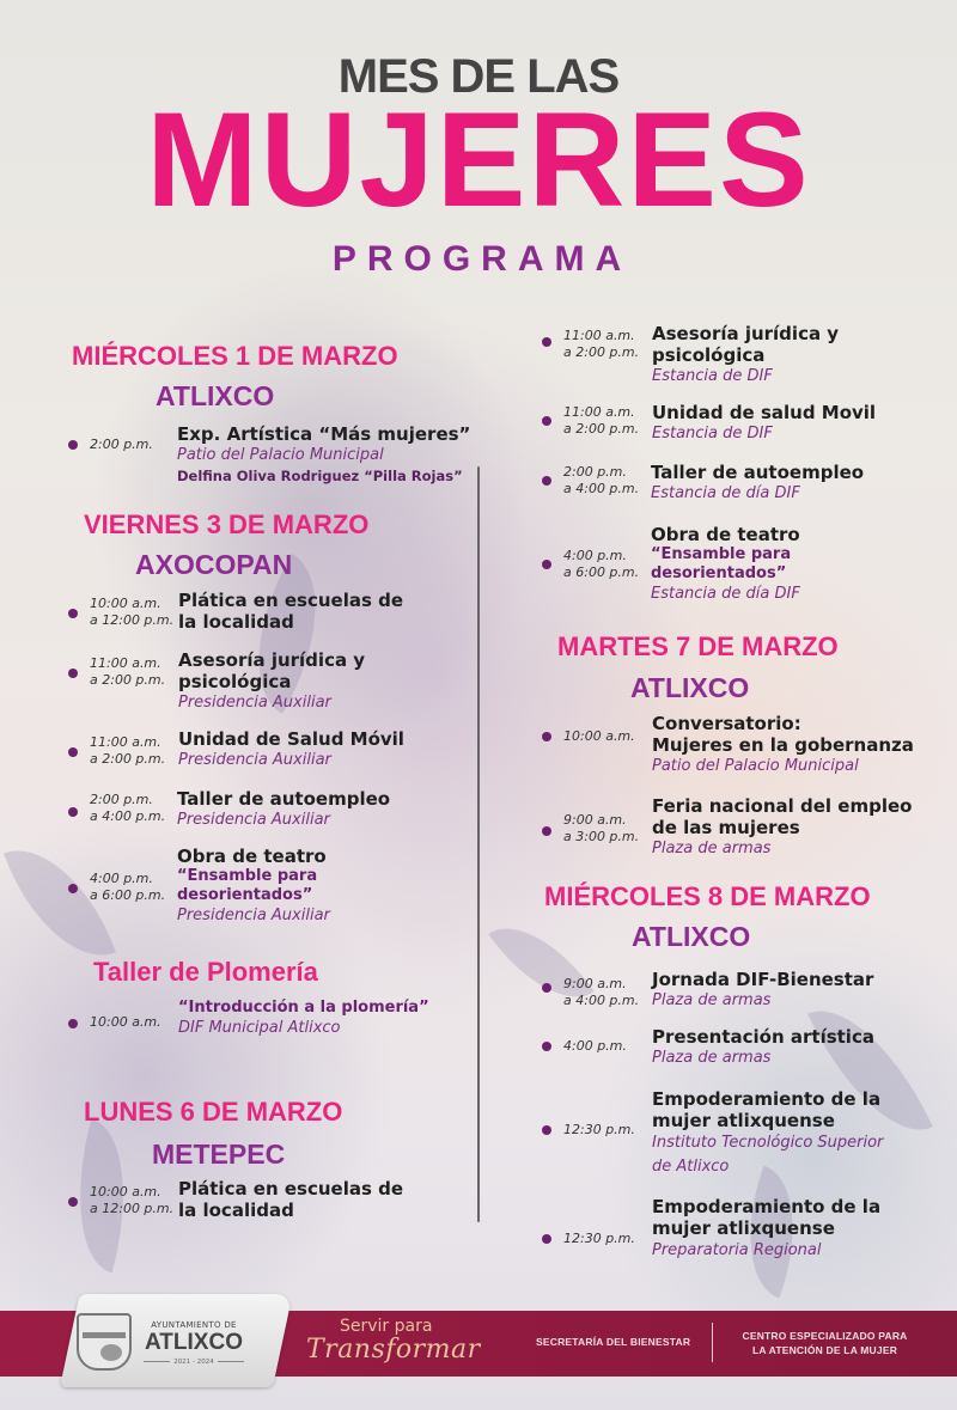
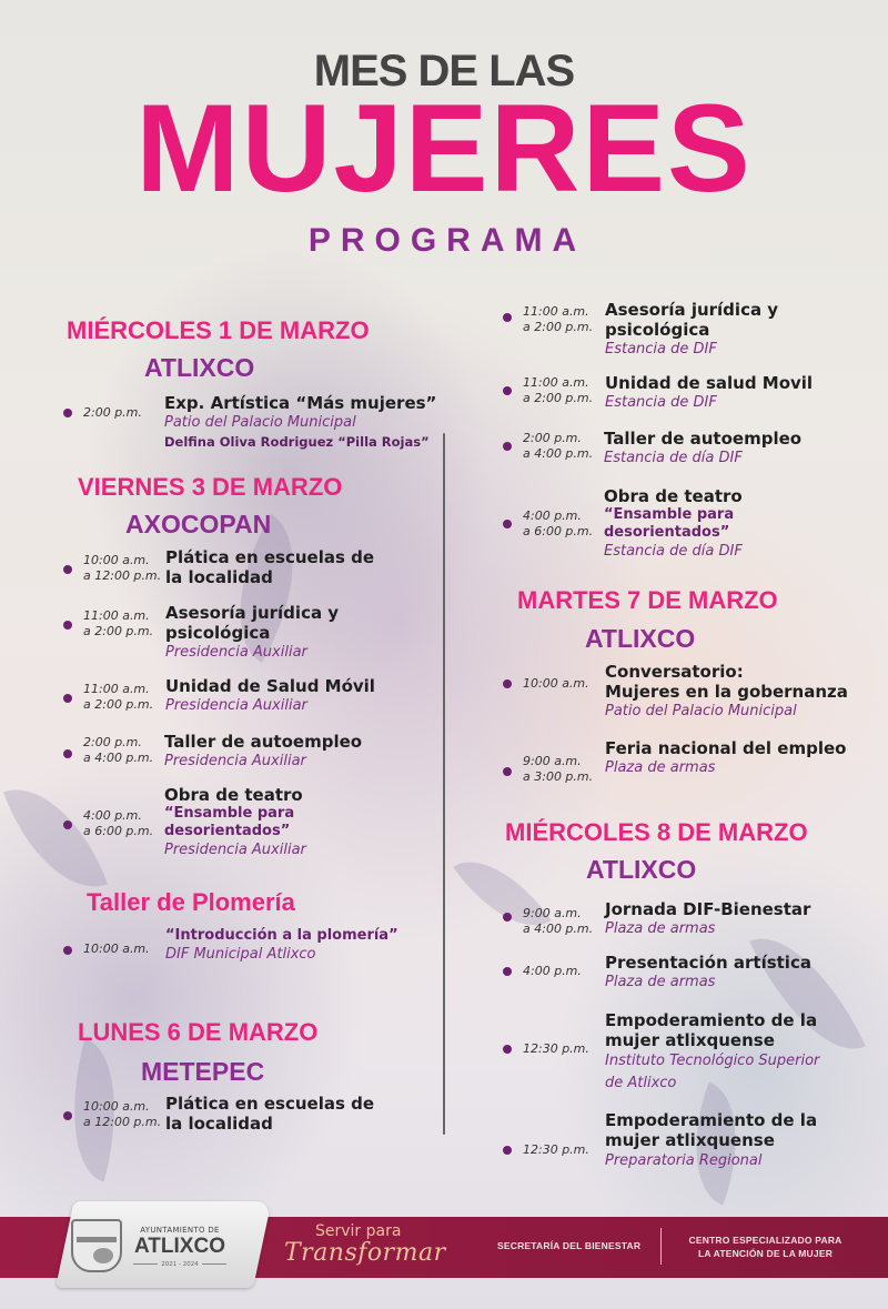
  MES DE LAS
  MUJERES
  PROGRAMA
  MIÉRCOLES 1 DE MARZO
  ATLIXCO
  2:00 p.m.
  Exp. Artística “Más mujeres”
  Patio del Palacio Municipal
  Delfina Oliva Rodriguez “Pilla Rojas”
  VIERNES 3 DE MARZO
  AXOCOPAN
  10:00 a.m.
  a 12:00 p.m.
  Plática en escuelas de
  la localidad
  11:00 a.m.
  a 2:00 p.m.
  Asesoría jurídica y
  psicológica
  Presidencia Auxiliar
  11:00 a.m.
  a 2:00 p.m.
  Unidad de Salud Móvil
  Presidencia Auxiliar
  2:00 p.m.
  a 4:00 p.m.
  Taller de autoempleo
  Presidencia Auxiliar
  4:00 p.m.
  a 6:00 p.m.
  Obra de teatro
  “Ensamble para
  desorientados”
  Presidencia Auxiliar
  Taller de Plomería
  10:00 a.m.
  “Introducción a la plomería”
  DIF Municipal Atlixco
  LUNES 6 DE MARZO
  METEPEC
  10:00 a.m.
  a 12:00 p.m.
  Plática en escuelas de
  la localidad
  11:00 a.m.
  a 2:00 p.m.
  Asesoría jurídica y
  psicológica
  Estancia de DIF
  11:00 a.m.
  a 2:00 p.m.
  Unidad de salud Movil
  Estancia de DIF
  2:00 p.m.
  a 4:00 p.m.
  Taller de autoempleo
  Estancia de día DIF
  4:00 p.m.
  a 6:00 p.m.
  Obra de teatro
  “Ensamble para
  desorientados”
  Estancia de día DIF
  MARTES 7 DE MARZO
  ATLIXCO
  10:00 a.m.
  Conversatorio:
  Mujeres en la gobernanza
  Patio del Palacio Municipal
  9:00 a.m.
  a 3:00 p.m.
  Feria nacional del empleo
- de las mujeres
  Plaza de armas
  MIÉRCOLES 8 DE MARZO
  ATLIXCO
  9:00 a.m.
  a 4:00 p.m.
  Jornada DIF-Bienestar
  Plaza de armas
  4:00 p.m.
  Presentación artística
  Plaza de armas
  12:30 p.m.
  Empoderamiento de la
  mujer atlixquense
  Instituto Tecnológico Superior
  de Atlixco
  12:30 p.m.
  Empoderamiento de la
  mujer atlixquense
  Preparatoria Regional
  AYUNTAMIENTO DE
  ATLIXCO
  Servir para
  Transformar
  SECRETARÍA DEL BIENESTAR
  CENTRO ESPECIALIZADO PARA
  LA ATENCIÓN DE LA MUJER
